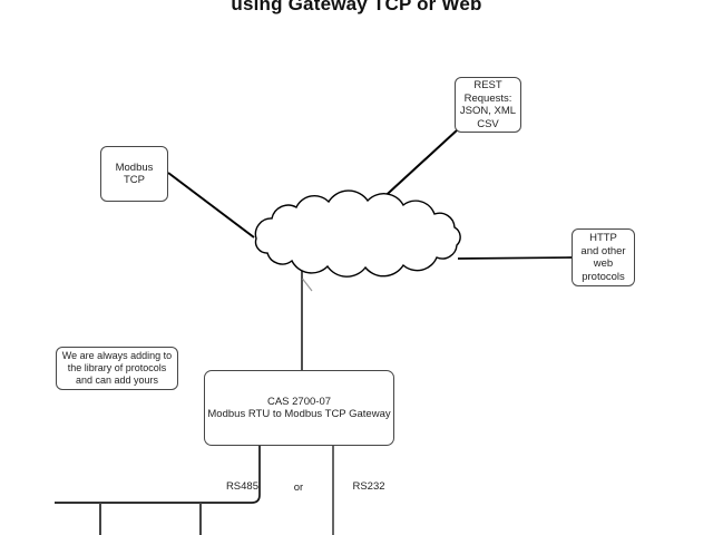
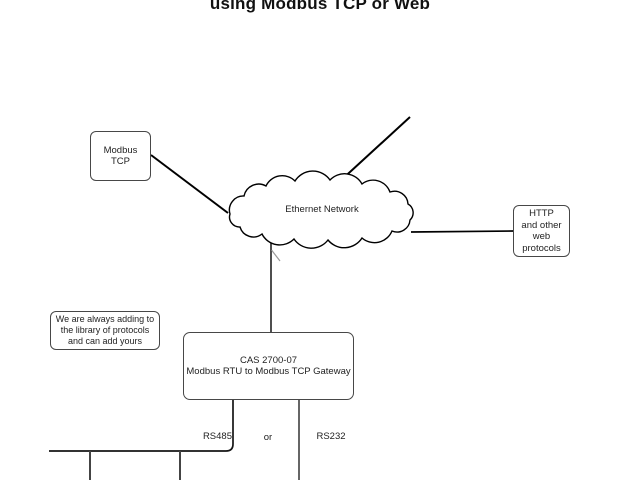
- using Gateway TCP or Web
+ using Modbus TCP or Web
- REST
- Requests:
- JSON, XML
- CSV
  Modbus
  TCP
  HTTP
  and other
  web
  protocols
  We are always adding to
  the library of protocols
  and can add yours
  CAS 2700-07
  Modbus RTU to Modbus TCP Gateway
+ Ethernet Network
  RS485
  or
  RS232
